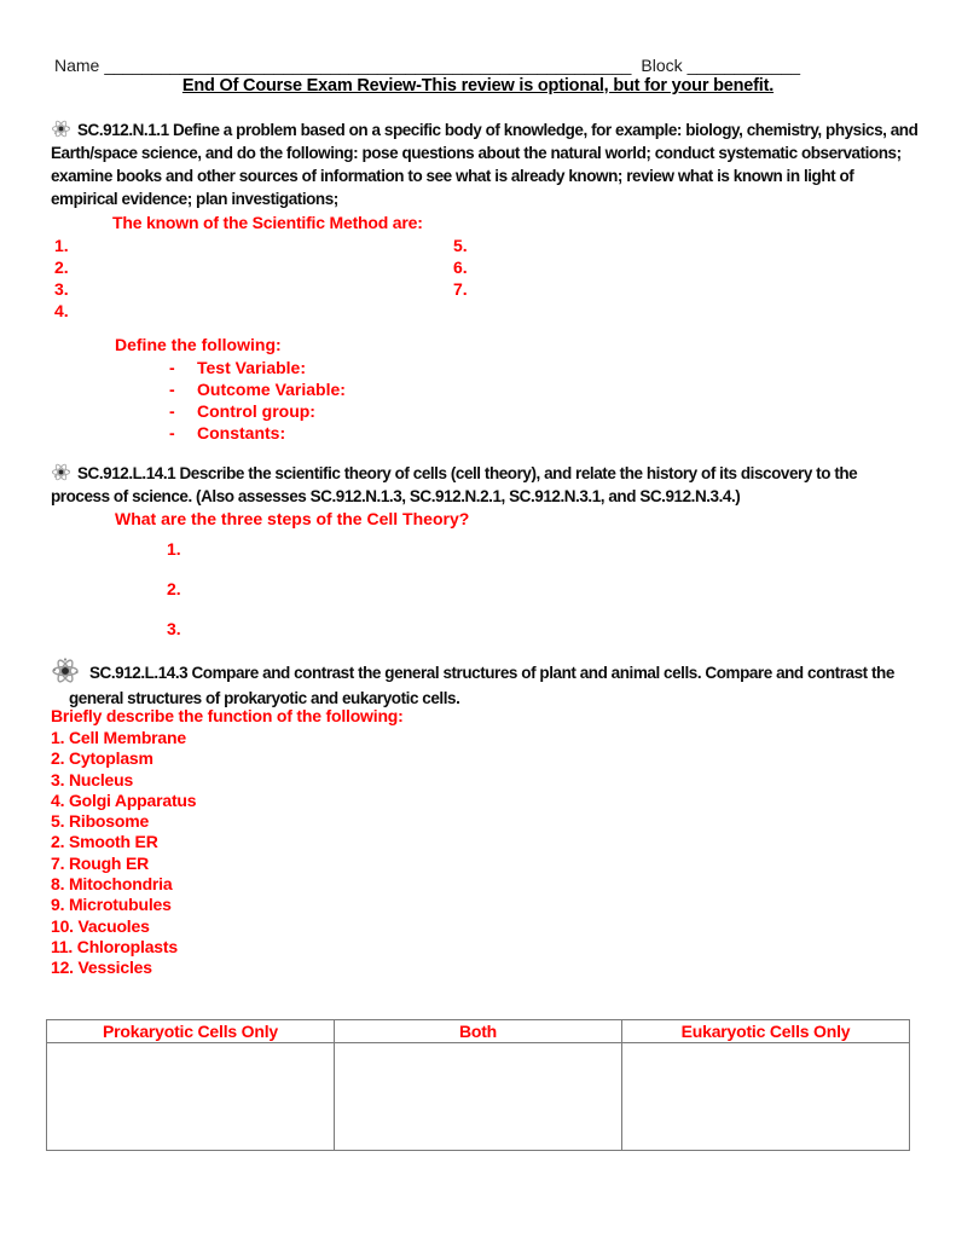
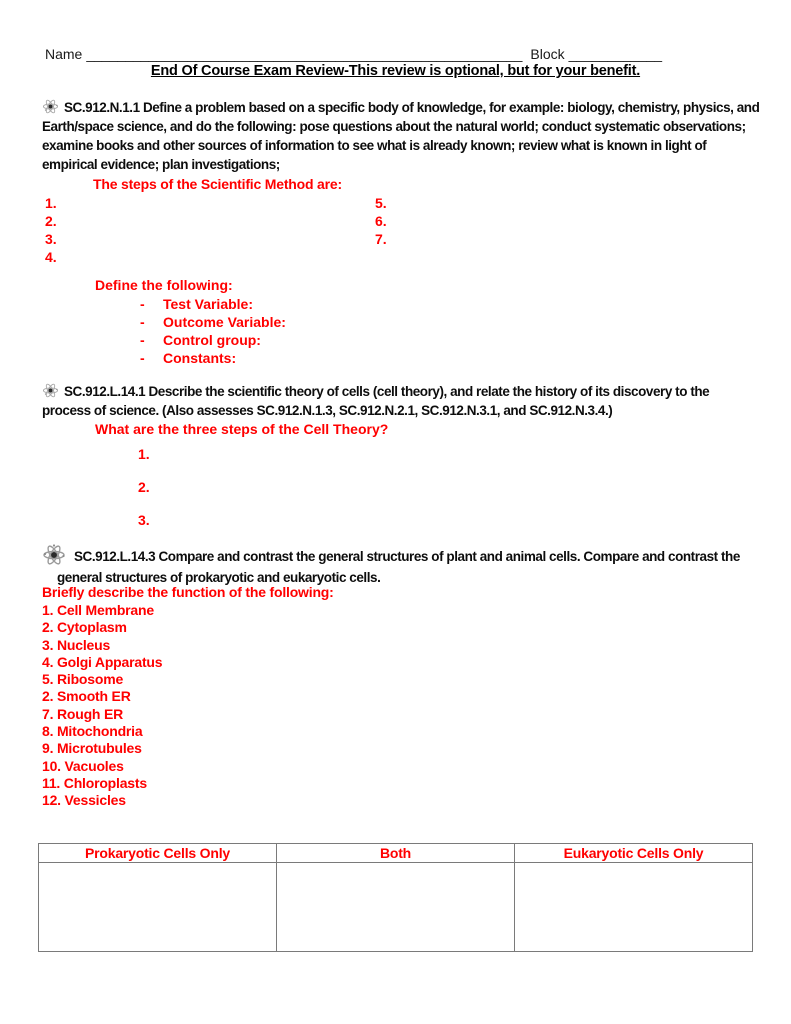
  Name ________________________________________________________ Block ____________
  End Of Course Exam Review-This review is optional, but for your benefit.
  SC.912.N.1.1 Define a problem based on a specific body of knowledge, for example: biology, chemistry, physics, and Earth/space science, and do the following: pose questions about the natural world; conduct systematic observations; examine books and other sources of information to see what is already known; review what is known in light of empirical evidence; plan investigations;
- The known of the Scientific Method are:
+ The steps of the Scientific Method are:
  1.
  2.
  3.
  4.
  5.
  6.
  7.
  Define the following:
  - Test Variable:
  - Outcome Variable:
  - Control group:
  - Constants:
  SC.912.L.14.1 Describe the scientific theory of cells (cell theory), and relate the history of its discovery to the process of science. (Also assesses SC.912.N.1.3, SC.912.N.2.1, SC.912.N.3.1, and SC.912.N.3.4.)
  What are the three steps of the Cell Theory?
  1.
  2.
  3.
  SC.912.L.14.3 Compare and contrast the general structures of plant and animal cells. Compare and contrast the general structures of prokaryotic and eukaryotic cells.
  Briefly describe the function of the following:
  1. Cell Membrane
  2. Cytoplasm
  3. Nucleus
  4. Golgi Apparatus
  5. Ribosome
  2. Smooth ER
  7. Rough ER
  8. Mitochondria
  9. Microtubules
  10. Vacuoles
  11. Chloroplasts
  12. Vessicles
  Prokaryotic Cells Only	Both	Eukaryotic Cells Only
